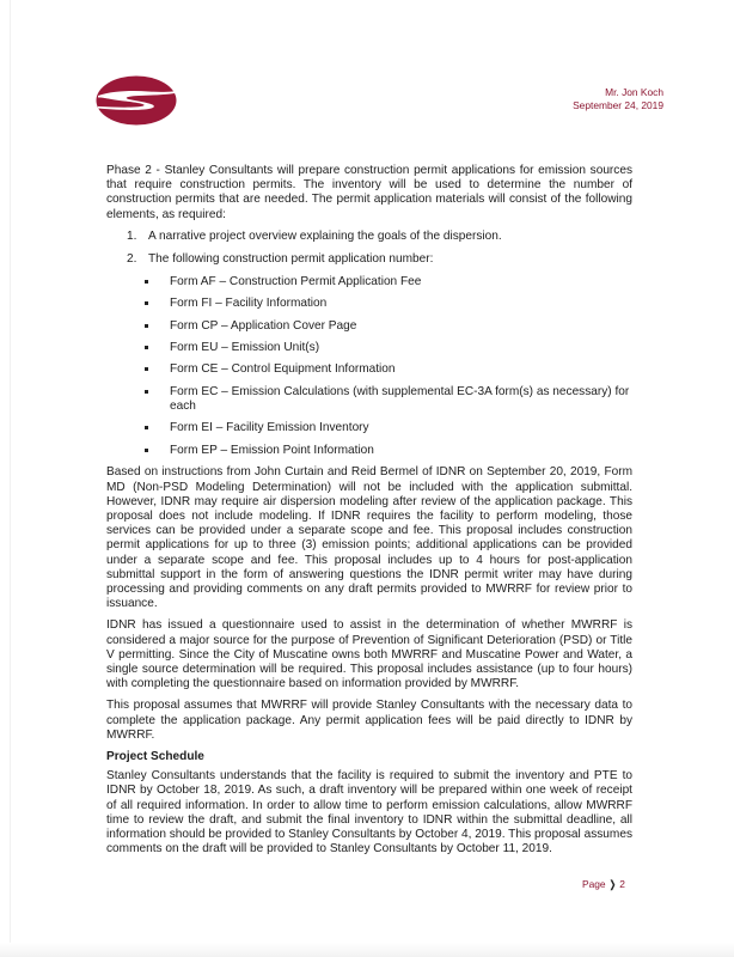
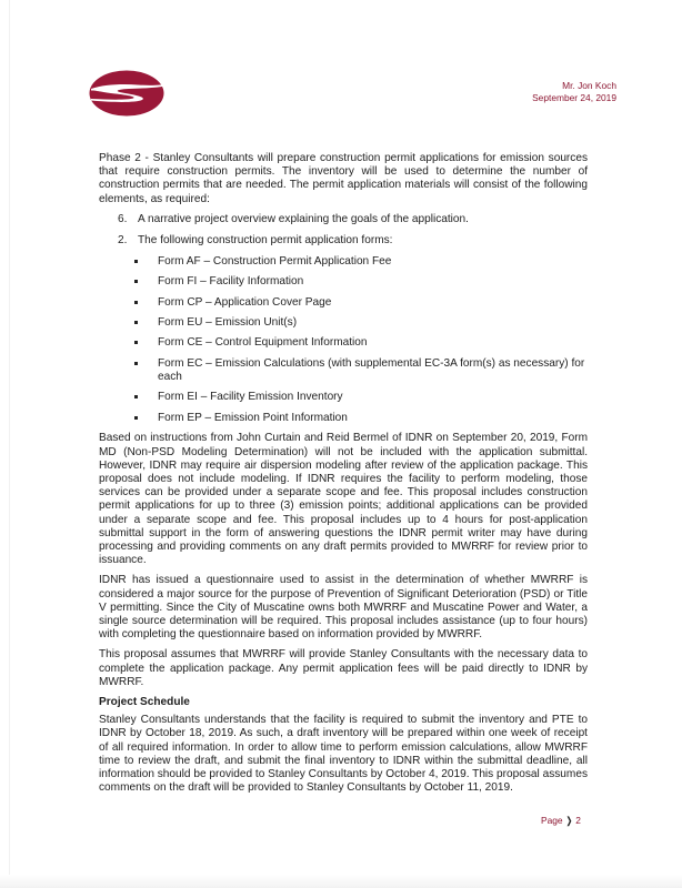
  Mr. Jon Koch
  September 24, 2019
  Phase 2 - Stanley Consultants will prepare construction permit applications for emission sources that require construction permits. The inventory will be used to determine the number of construction permits that are needed. The permit application materials will consist of the following elements, as required:
- 1.
+ 6.
- A narrative project overview explaining the goals of the dispersion.
+ A narrative project overview explaining the goals of the application.
  2.
- The following construction permit application number:
+ The following construction permit application forms:
  Form AF – Construction Permit Application Fee
  Form FI – Facility Information
  Form CP – Application Cover Page
  Form EU – Emission Unit(s)
  Form CE – Control Equipment Information
  Form EC – Emission Calculations (with supplemental EC-3A form(s) as necessary) for each
  Form EI – Facility Emission Inventory
  Form EP – Emission Point Information
  Based on instructions from John Curtain and Reid Bermel of IDNR on September 20, 2019, Form MD (Non-PSD Modeling Determination) will not be included with the application submittal. However, IDNR may require air dispersion modeling after review of the application package. This proposal does not include modeling. If IDNR requires the facility to perform modeling, those services can be provided under a separate scope and fee. This proposal includes construction permit applications for up to three (3) emission points; additional applications can be provided under a separate scope and fee. This proposal includes up to 4 hours for post-application submittal support in the form of answering questions the IDNR permit writer may have during processing and providing comments on any draft permits provided to MWRRF for review prior to issuance.
  IDNR has issued a questionnaire used to assist in the determination of whether MWRRF is considered a major source for the purpose of Prevention of Significant Deterioration (PSD) or Title V permitting. Since the City of Muscatine owns both MWRRF and Muscatine Power and Water, a single source determination will be required. This proposal includes assistance (up to four hours) with completing the questionnaire based on information provided by MWRRF.
  This proposal assumes that MWRRF will provide Stanley Consultants with the necessary data to complete the application package. Any permit application fees will be paid directly to IDNR by MWRRF.
  Project Schedule
  Stanley Consultants understands that the facility is required to submit the inventory and PTE to IDNR by October 18, 2019. As such, a draft inventory will be prepared within one week of receipt of all required information. In order to allow time to perform emission calculations, allow MWRRF time to review the draft, and submit the final inventory to IDNR within the submittal deadline, all information should be provided to Stanley Consultants by October 4, 2019. This proposal assumes comments on the draft will be provided to Stanley Consultants by October 11, 2019.
  Page ❭ 2
